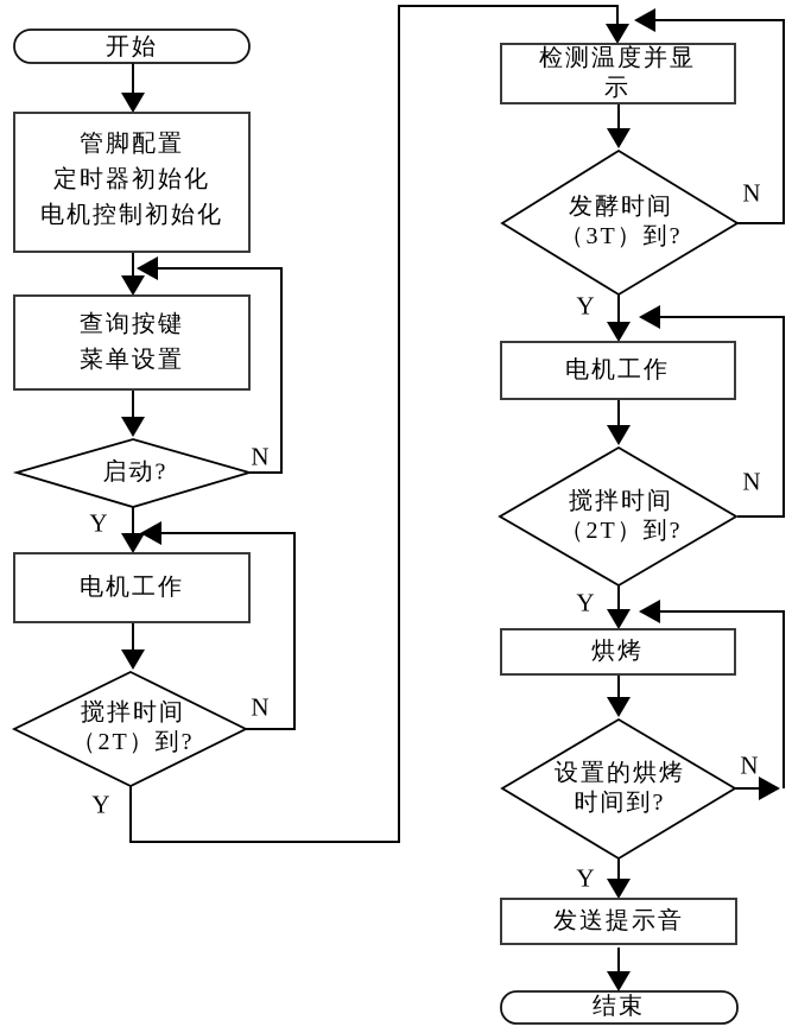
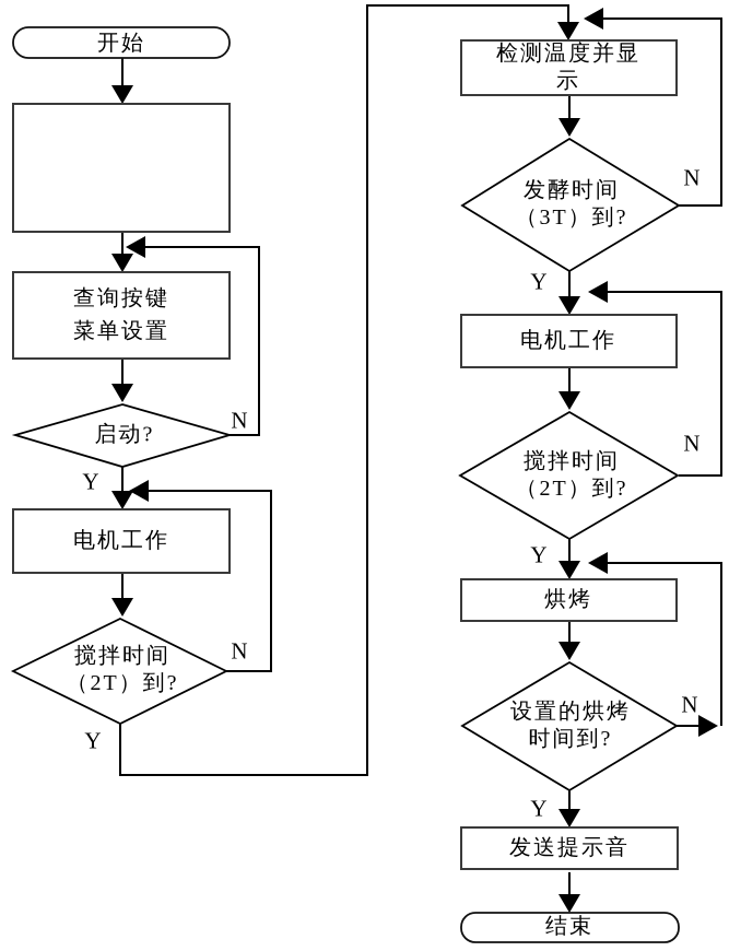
  开始
- 管脚配置
- 定时器初始化
- 电机控制初始化
  查询按键
  菜单设置
  启动?
  电机工作
  搅拌时间
  （2T）到?
  检测温度并显示
  发酵时间
  （3T）到?
  电机工作
  搅拌时间
  （2T）到?
  烘烤
  设置的烘烤
  时间到?
  发送提示音
  结束
  N
  Y
  N
  Y
  N
  Y
  N
  Y
  N
  Y
